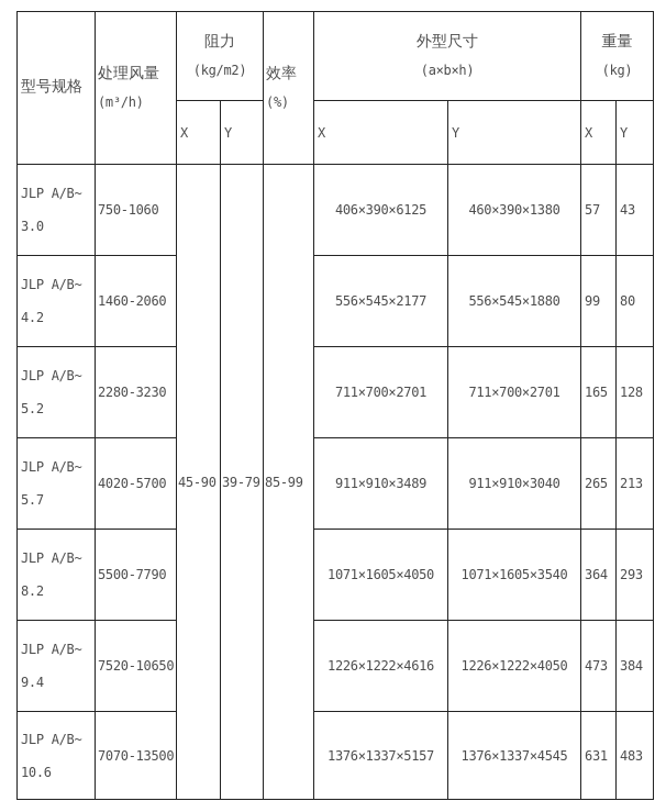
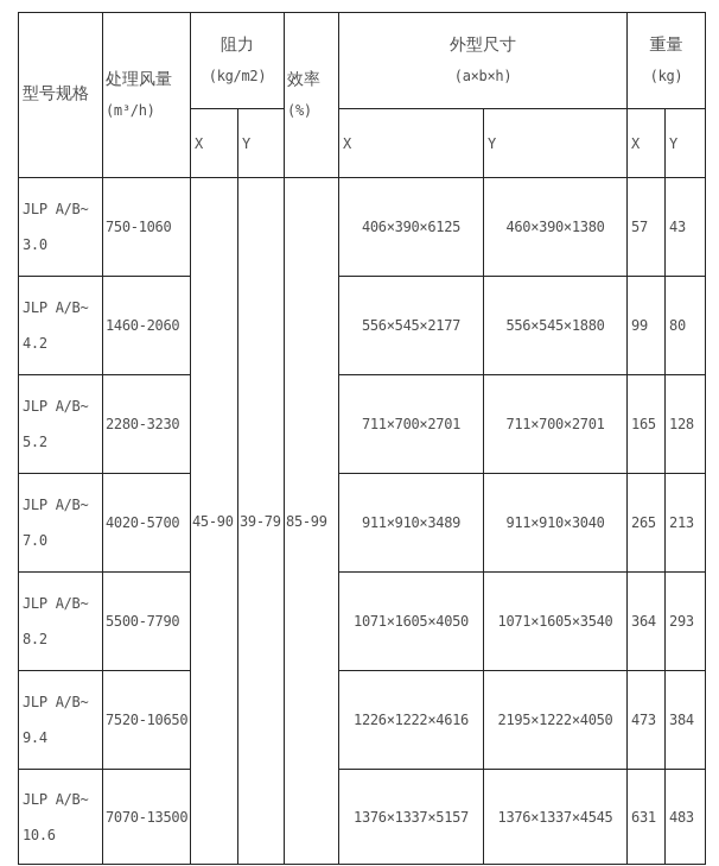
  型号规格	处理风量 (m³/h)	阻力 (kg/m2)	效率 (%)	外型尺寸 (a×b×h)	重量 (kg)
  X	Y	X	Y	X	Y
  JLP A/B~ 3.0	750-1060	45-90	39-79	85-99	406×390×6125	460×390×1380	57	43
  JLP A/B~ 4.2	1460-2060	556×545×2177	556×545×1880	99	80
  JLP A/B~ 5.2	2280-3230	711×700×2701	711×700×2701	165	128
- JLP A/B~ 5.7	4020-5700	911×910×3489	911×910×3040	265	213
+ JLP A/B~ 7.0	4020-5700	911×910×3489	911×910×3040	265	213
  JLP A/B~ 8.2	5500-7790	1071×1605×4050	1071×1605×3540	364	293
- JLP A/B~ 9.4	7520-10650	1226×1222×4616	1226×1222×4050	473	384
+ JLP A/B~ 9.4	7520-10650	1226×1222×4616	2195×1222×4050	473	384
  JLP A/B~ 10.6	7070-13500	1376×1337×5157	1376×1337×4545	631	483
